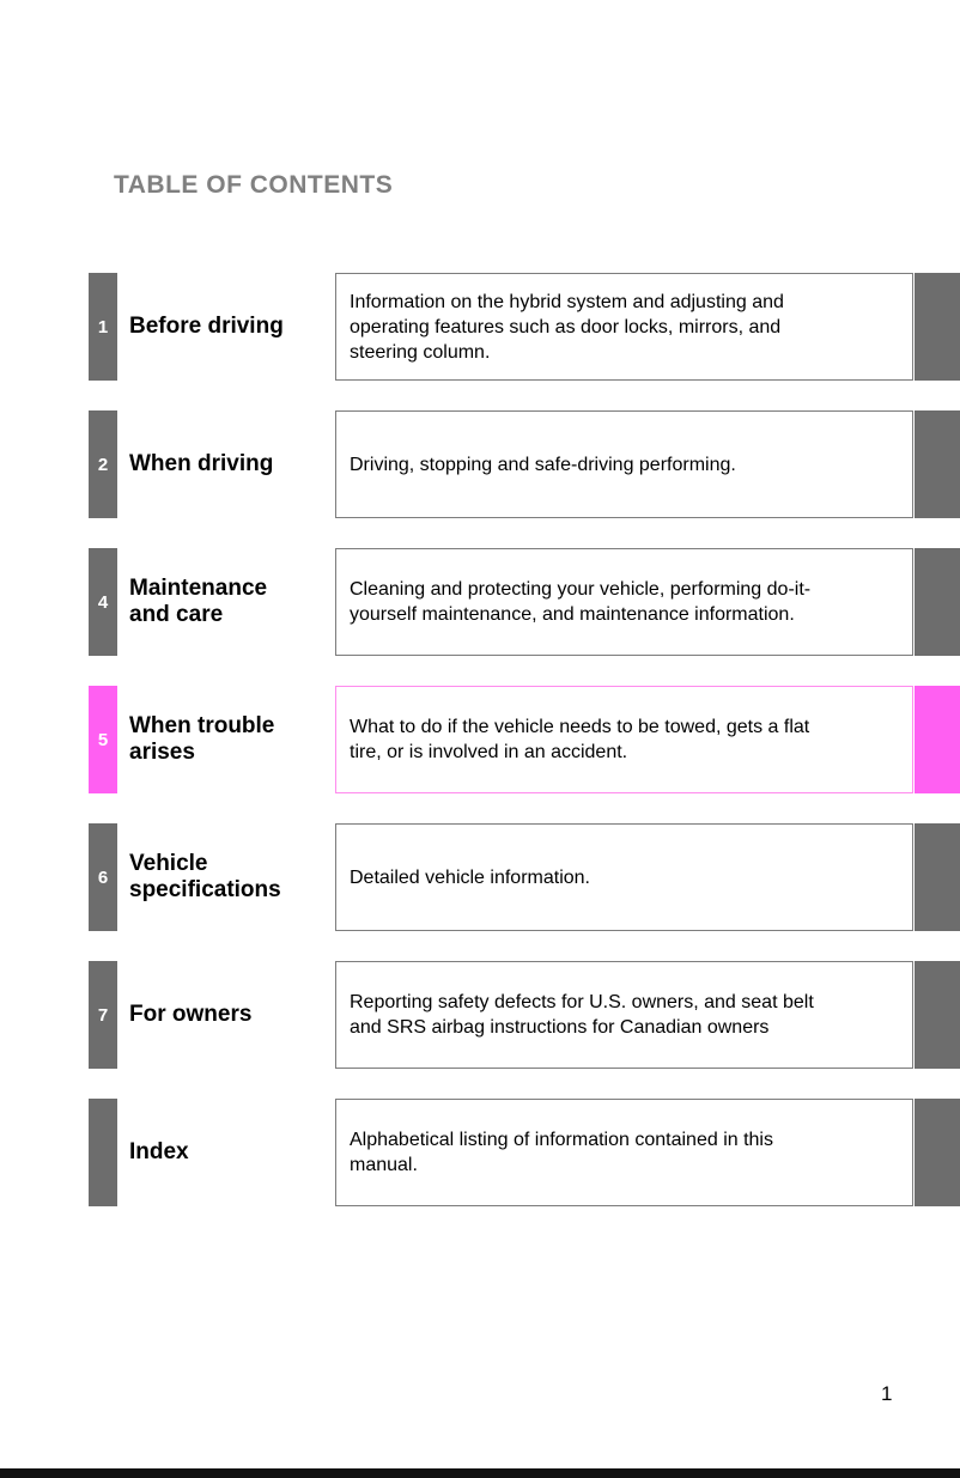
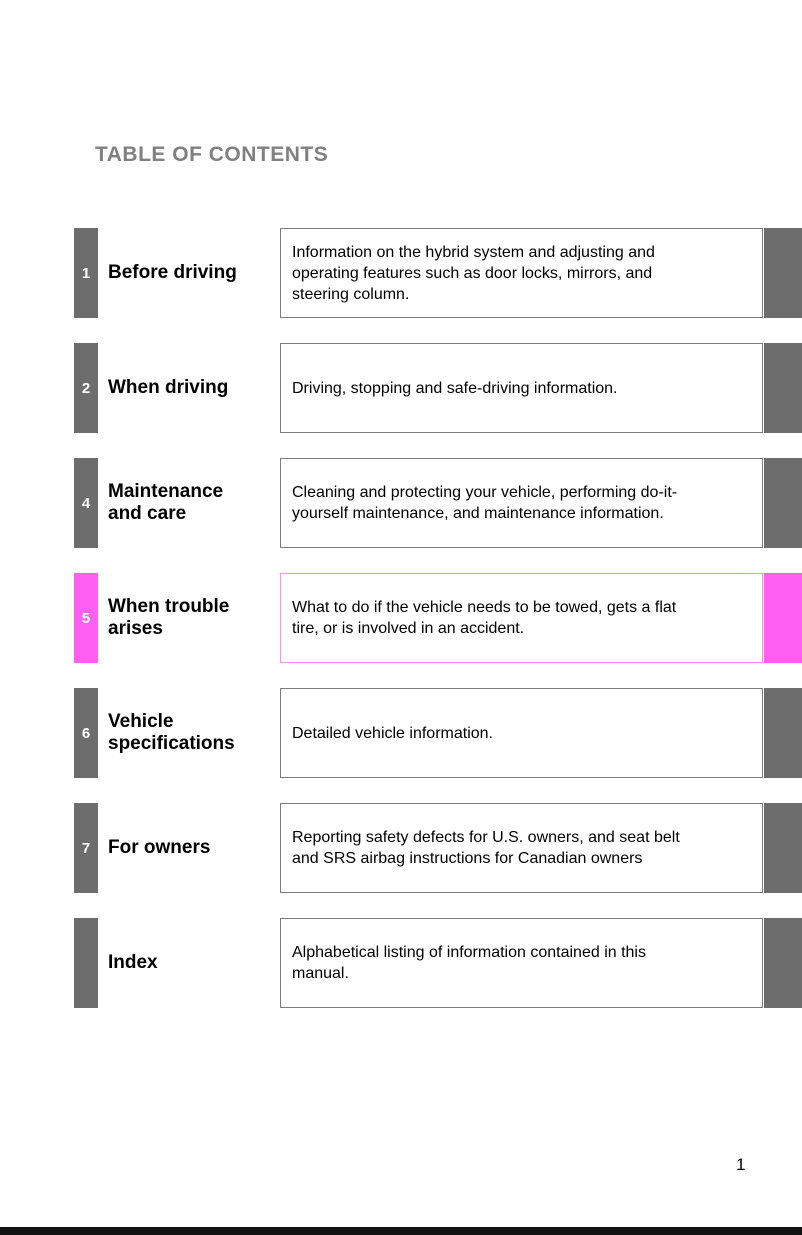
  TABLE OF CONTENTS
  1
  Before driving
  Information on the hybrid system and adjusting and
  operating features such as door locks, mirrors, and
  steering column.
  2
  When driving
- Driving, stopping and safe-driving performing.
+ Driving, stopping and safe-driving information.
  4
  Maintenance
  and care
  Cleaning and protecting your vehicle, performing do-it-
  yourself maintenance, and maintenance information.
  5
  When trouble
  arises
  What to do if the vehicle needs to be towed, gets a flat
  tire, or is involved in an accident.
  6
  Vehicle
  specifications
  Detailed vehicle information.
  7
  For owners
  Reporting safety defects for U.S. owners, and seat belt
  and SRS airbag instructions for Canadian owners
  Index
  Alphabetical listing of information contained in this
  manual.
  1
